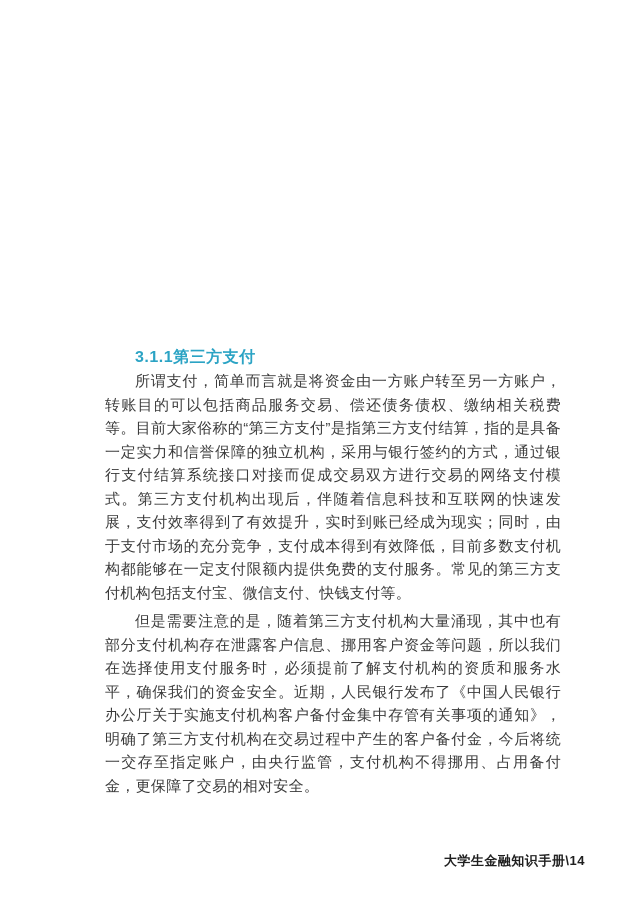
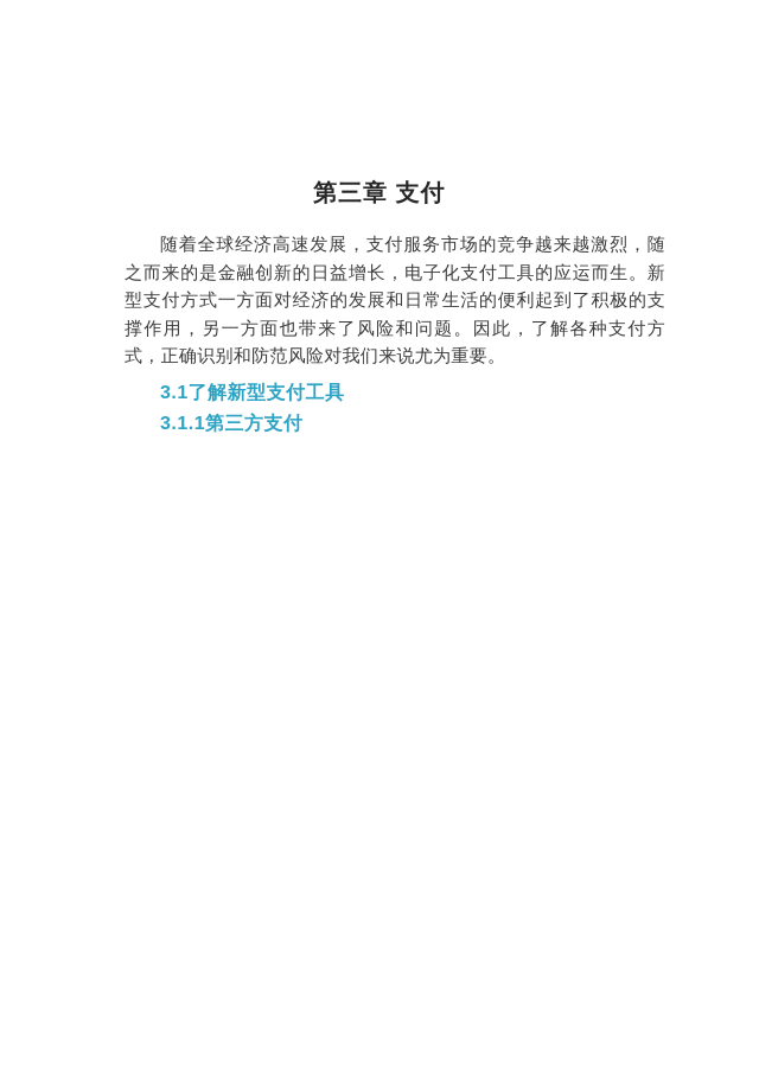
+ 第三章 支付
+ 随着全球经济高速发展，支付服务市场的竞争越来越激烈，随之而来的是金融创新的日益增长，电子化支付工具的应运而生。新型支付方式一方面对经济的发展和日常生活的便利起到了积极的支撑作用，另一方面也带来了风险和问题。因此，了解各种支付方式，正确识别和防范风险对我们来说尤为重要。
+ 3.1了解新型支付工具
  3.1.1第三方支付
- 所谓支付，简单而言就是将资金由一方账户转至另一方账户，转账目的可以包括商品服务交易、偿还债务债权、缴纳相关税费等。目前大家俗称的“第三方支付”是指第三方支付结算，指的是具备一定实力和信誉保障的独立机构，采用与银行签约的方式，通过银行支付结算系统接口对接而促成交易双方进行交易的网络支付模式。第三方支付机构出现后，伴随着信息科技和互联网的快速发展，支付效率得到了有效提升，实时到账已经成为现实；同时，由于支付市场的充分竞争，支付成本得到有效降低，目前多数支付机构都能够在一定支付限额内提供免费的支付服务。常见的第三方支付机构包括支付宝、微信支付、快钱支付等。
- 但是需要注意的是，随着第三方支付机构大量涌现，其中也有部分支付机构存在泄露客户信息、挪用客户资金等问题，所以我们在选择使用支付服务时，必须提前了解支付机构的资质和服务水平，确保我们的资金安全。近期，人民银行发布了《中国人民银行办公厅关于实施支付机构客户备付金集中存管有关事项的通知》，明确了第三方支付机构在交易过程中产生的客户备付金，今后将统一交存至指定账户，由央行监管，支付机构不得挪用、占用备付金，更保障了交易的相对安全。
- 大学生金融知识手册\14
